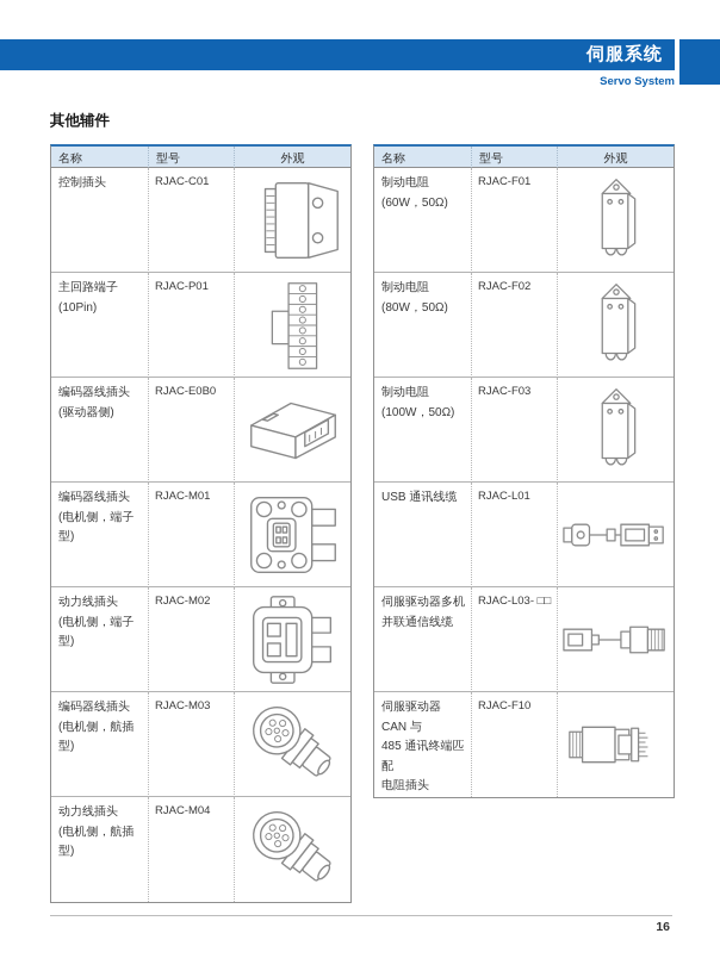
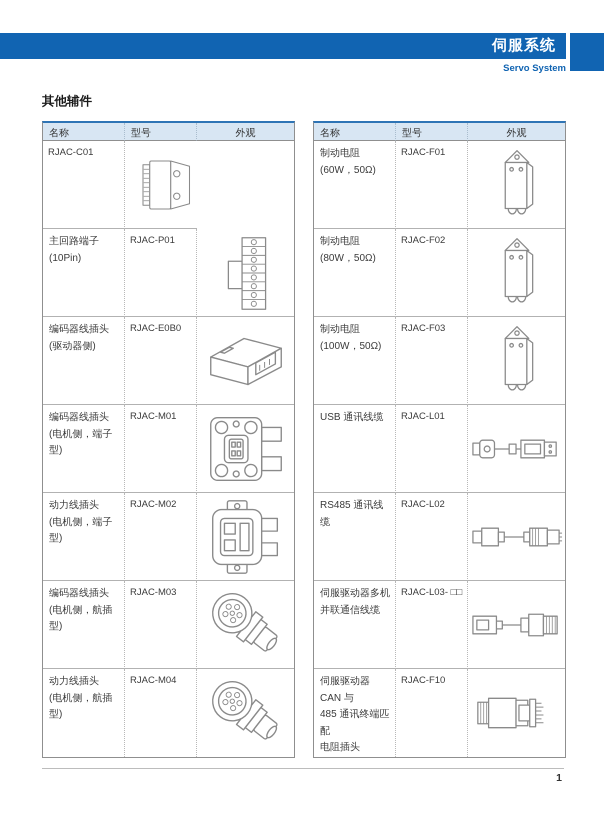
  伺服系统
  Servo System
  其他辅件
  名称
  型号
  外观
- 控制插头
  RJAC-C01
  主回路端子
  (10Pin)
  RJAC-P01
  编码器线插头
  (驱动器侧)
  RJAC-E0B0
  编码器线插头
  (电机侧，端子型)
  RJAC-M01
  动力线插头
  (电机侧，端子型)
  RJAC-M02
  编码器线插头
  (电机侧，航插型)
  RJAC-M03
  动力线插头
  (电机侧，航插型)
  RJAC-M04
  名称
  型号
  外观
  制动电阻
  (60W，50Ω)
  RJAC-F01
  制动电阻
  (80W，50Ω)
  RJAC-F02
  制动电阻
  (100W，50Ω)
  RJAC-F03
  USB 通讯线缆
  RJAC-L01
+ RS485 通讯线缆
+ RJAC-L02
  伺服驱动器多机
  并联通信线缆
  RJAC-L03- □□
  伺服驱动器 CAN 与
  485 通讯终端匹配
  电阻插头
  RJAC-F10
- 16
+ 1
